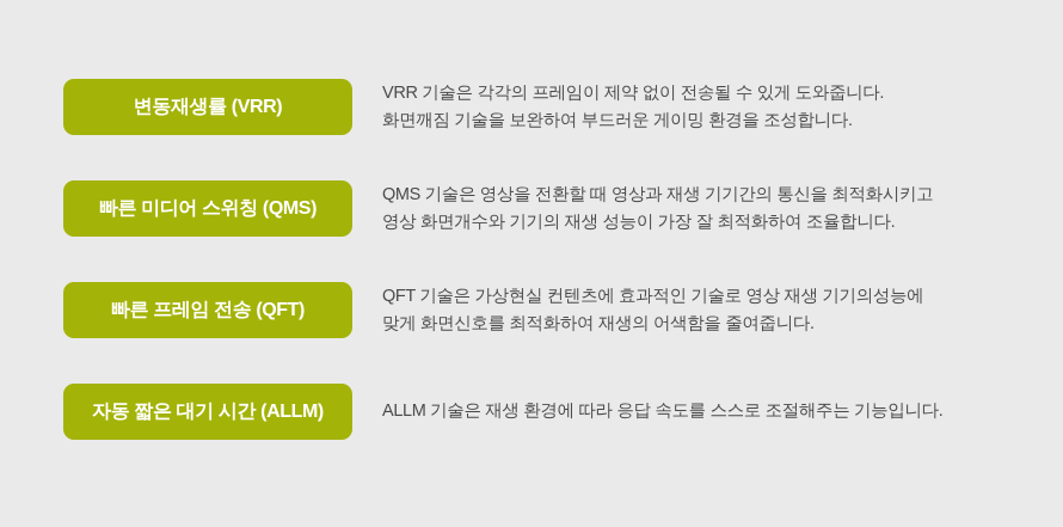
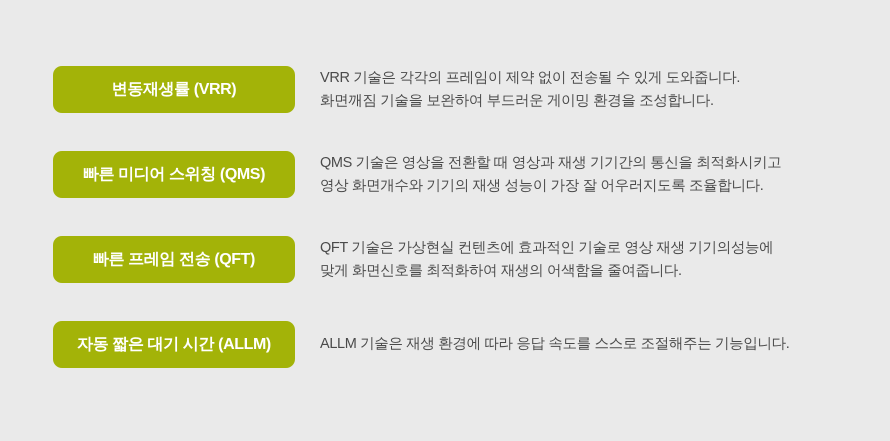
  변동재생률 (VRR)
  VRR 기술은 각각의 프레임이 제약 없이 전송될 수 있게 도와줍니다.
  화면깨짐 기술을 보완하여 부드러운 게이밍 환경을 조성합니다.
  빠른 미디어 스위칭 (QMS)
  QMS 기술은 영상을 전환할 때 영상과 재생 기기간의 통신을 최적화시키고
- 영상 화면개수와 기기의 재생 성능이 가장 잘 최적화하여 조율합니다.
+ 영상 화면개수와 기기의 재생 성능이 가장 잘 어우러지도록 조율합니다.
  빠른 프레임 전송 (QFT)
  QFT 기술은 가상현실 컨텐츠에 효과적인 기술로 영상 재생 기기의성능에
  맞게 화면신호를 최적화하여 재생의 어색함을 줄여줍니다.
  자동 짧은 대기 시간 (ALLM)
  ALLM 기술은 재생 환경에 따라 응답 속도를 스스로 조절해주는 기능입니다.
